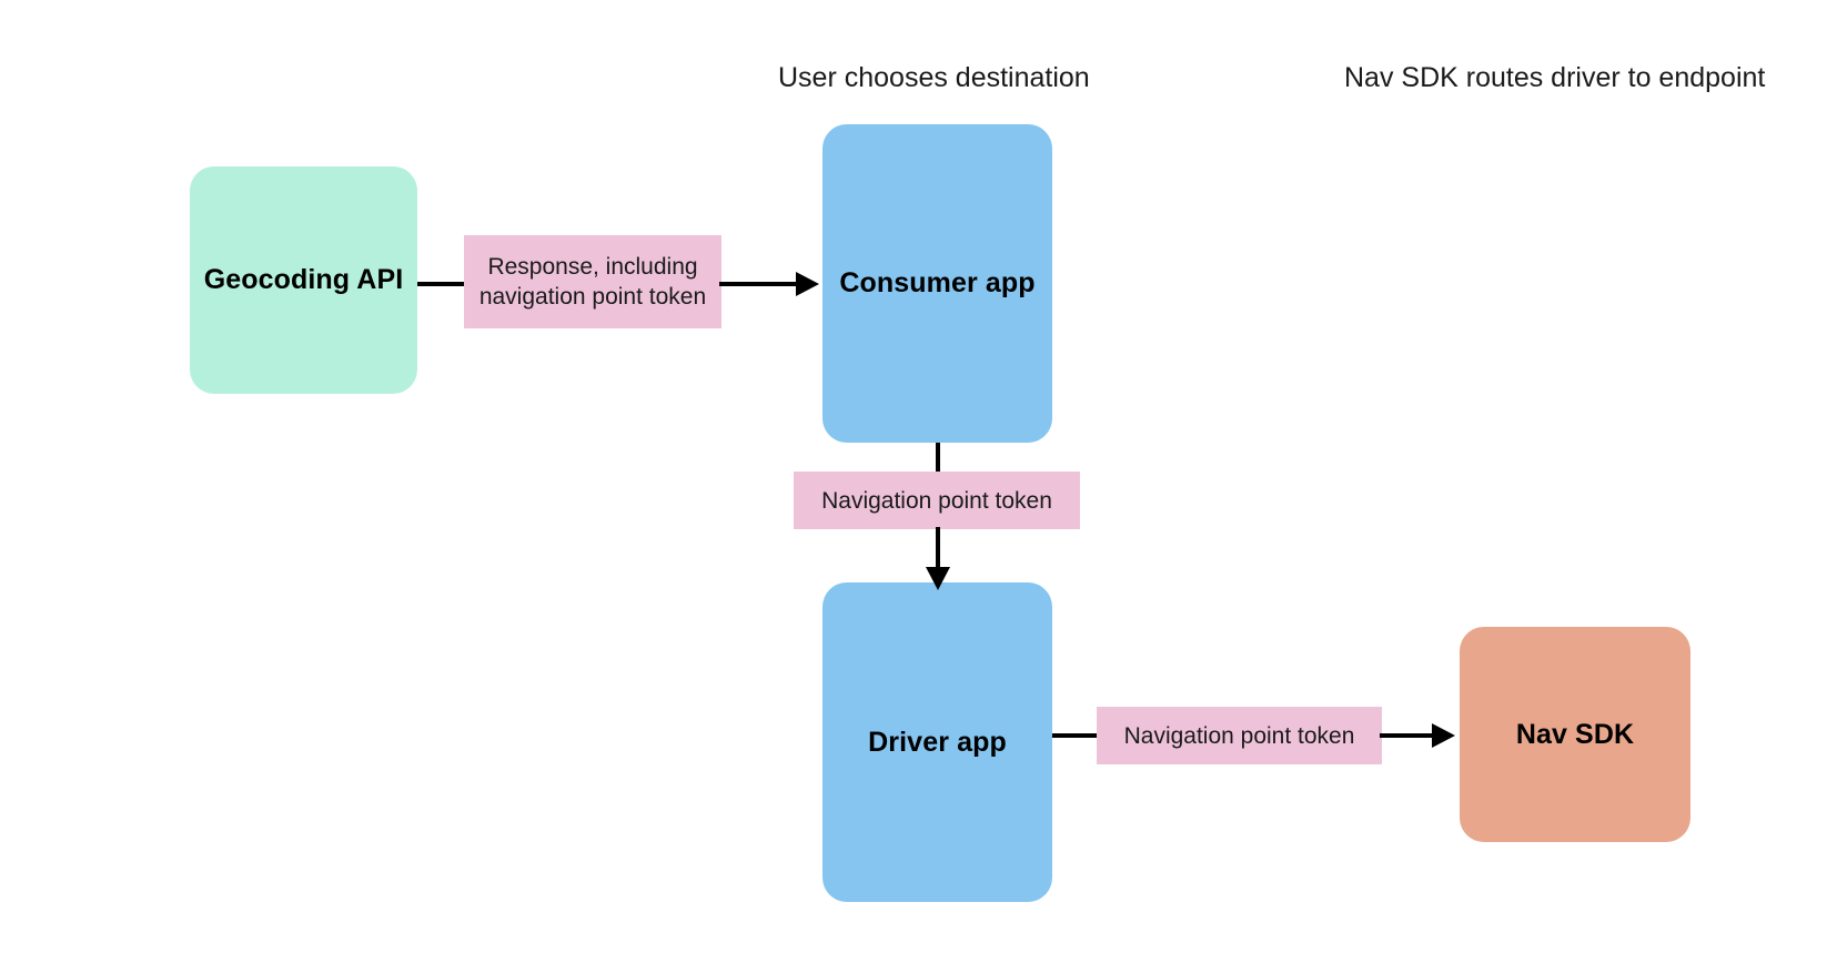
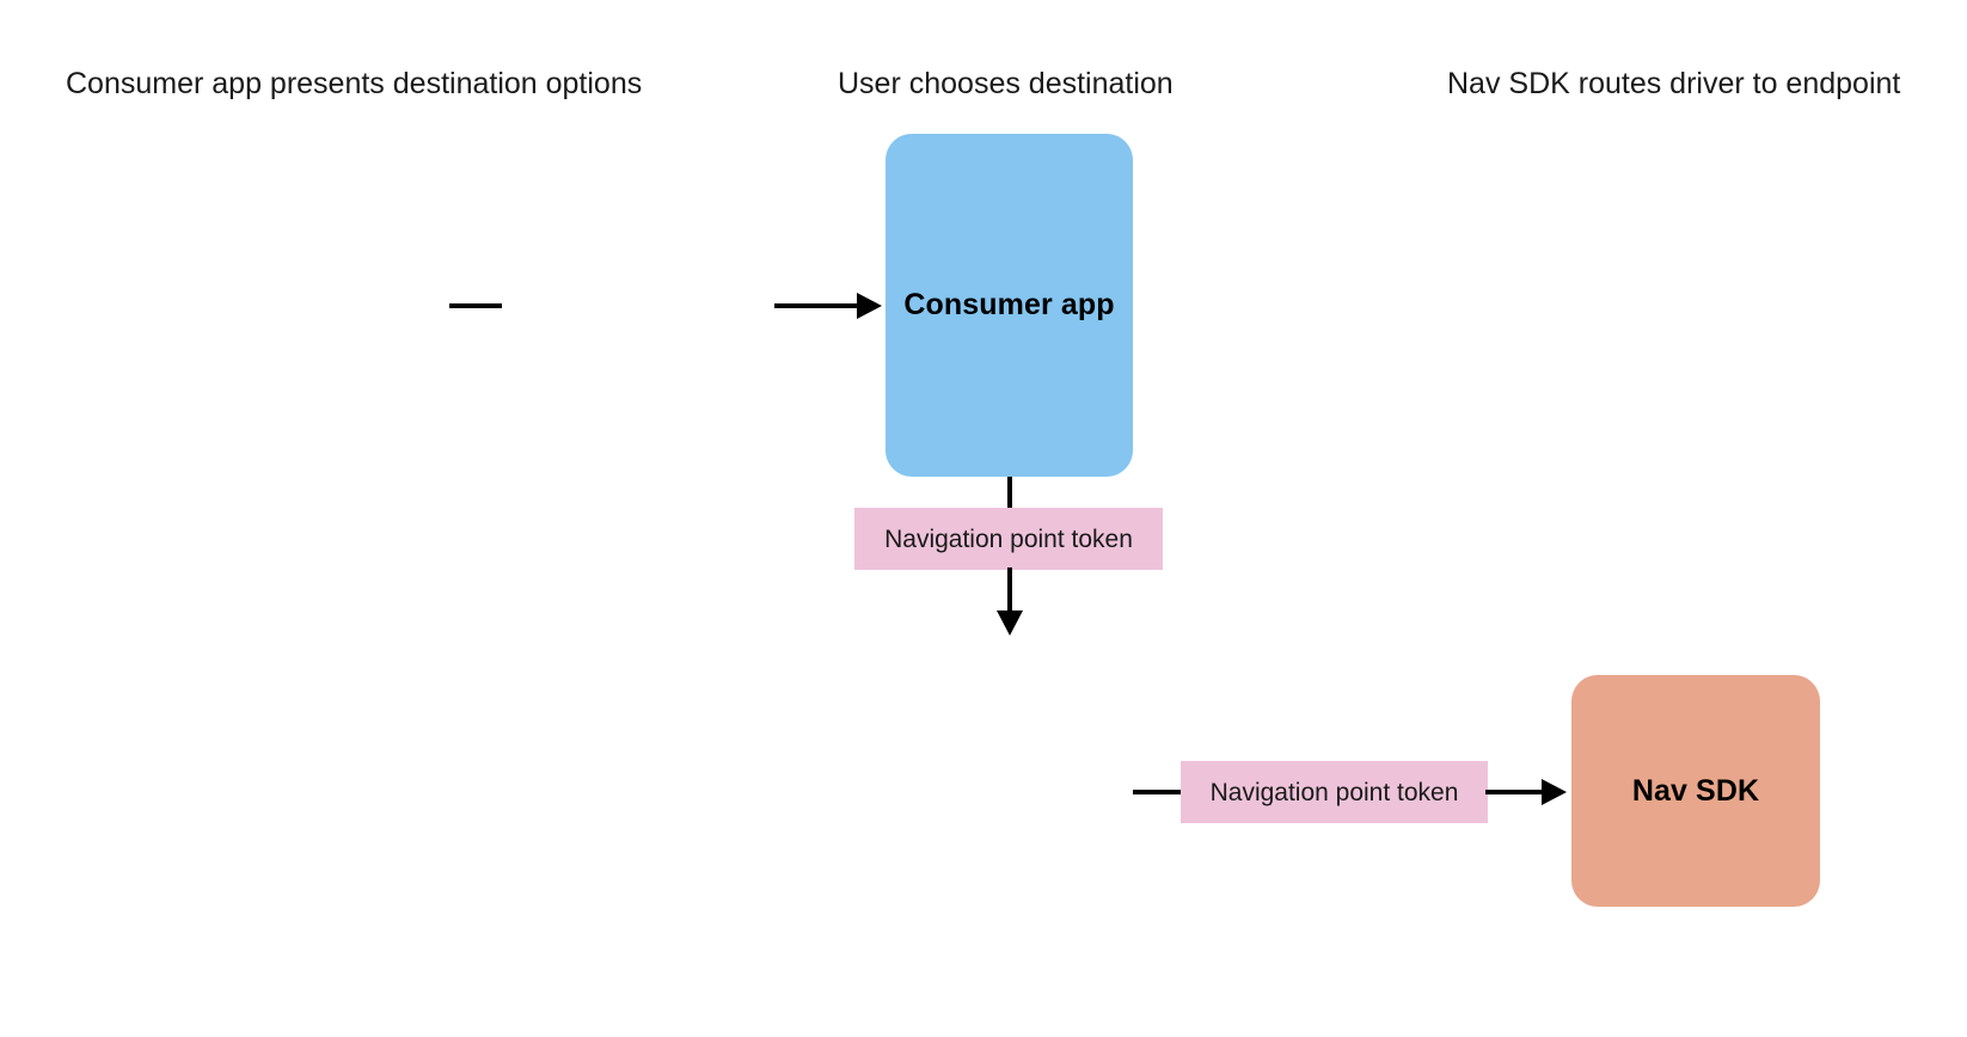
+ Consumer app presents destination options
  User chooses destination
  Nav SDK routes driver to endpoint
- Geocoding API
  Consumer app
- Driver app
  Nav SDK
- Response, including navigation point token
  Navigation point token
  Navigation point token
